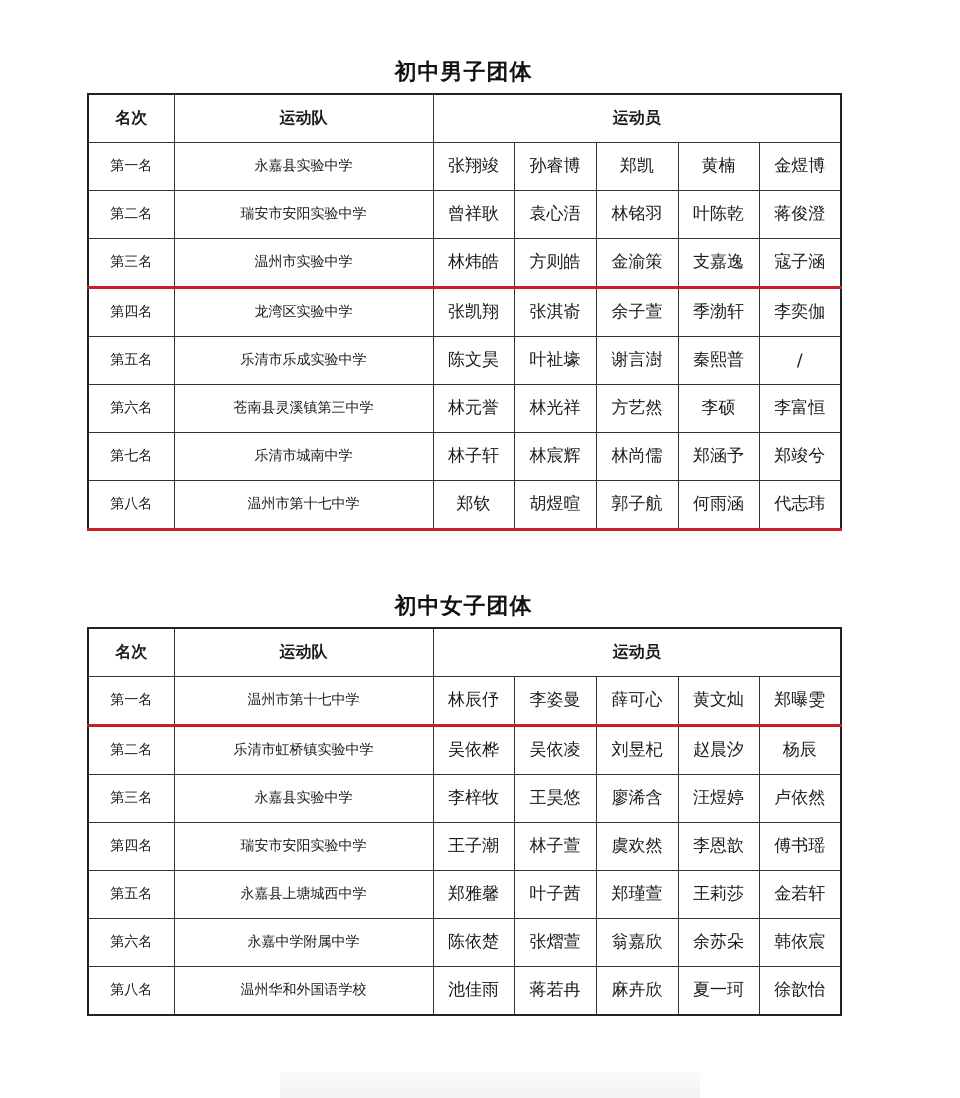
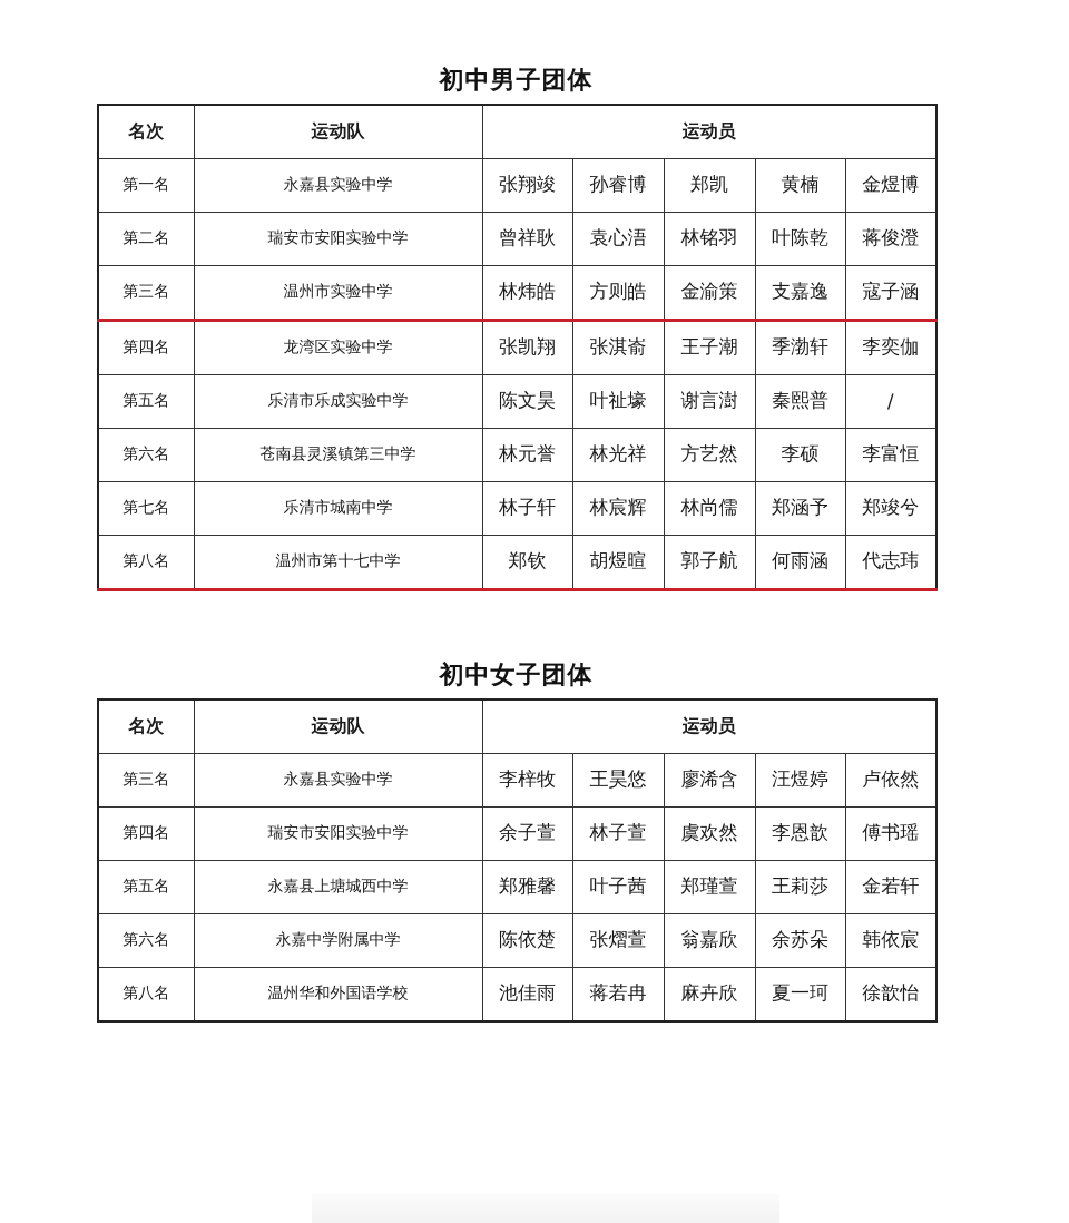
  初中男子团体
  名次	运动队	运动员
  第一名	永嘉县实验中学	张翔竣	孙睿博	郑凯	黄楠	金煜博
  第二名	瑞安市安阳实验中学	曾祥耿	袁心浯	林铭羽	叶陈乾	蒋俊澄
  第三名	温州市实验中学	林炜皓	方则皓	金渝策	支嘉逸	寇子涵
- 第四名	龙湾区实验中学	张凯翔	张淇嵛	余子萱	季渤轩	李奕伽
+ 第四名	龙湾区实验中学	张凯翔	张淇嵛	王子潮	季渤轩	李奕伽
  第五名	乐清市乐成实验中学	陈文昊	叶祉壕	谢言澍	秦熙普	/
  第六名	苍南县灵溪镇第三中学	林元誉	林光祥	方艺然	李硕	李富恒
  第七名	乐清市城南中学	林子轩	林宸辉	林尚儒	郑涵予	郑竣兮
  第八名	温州市第十七中学	郑钦	胡煜暄	郭子航	何雨涵	代志玮
  初中女子团体
  名次	运动队	运动员
- 第一名	温州市第十七中学	林辰伃	李姿曼	薛可心	黄文灿	郑曝雯
- 第二名	乐清市虹桥镇实验中学	吴依桦	吴依凌	刘昱杞	赵晨汐	杨辰
  第三名	永嘉县实验中学	李梓牧	王昊悠	廖浠含	汪煜婷	卢依然
- 第四名	瑞安市安阳实验中学	王子潮	林子萱	虞欢然	李恩歆	傅书瑶
+ 第四名	瑞安市安阳实验中学	余子萱	林子萱	虞欢然	李恩歆	傅书瑶
  第五名	永嘉县上塘城西中学	郑雅馨	叶子茜	郑瑾萱	王莉莎	金若轩
  第六名	永嘉中学附属中学	陈依楚	张熠萱	翁嘉欣	余苏朵	韩依宸
  第八名	温州华和外国语学校	池佳雨	蒋若冉	麻卉欣	夏一珂	徐歆怡
